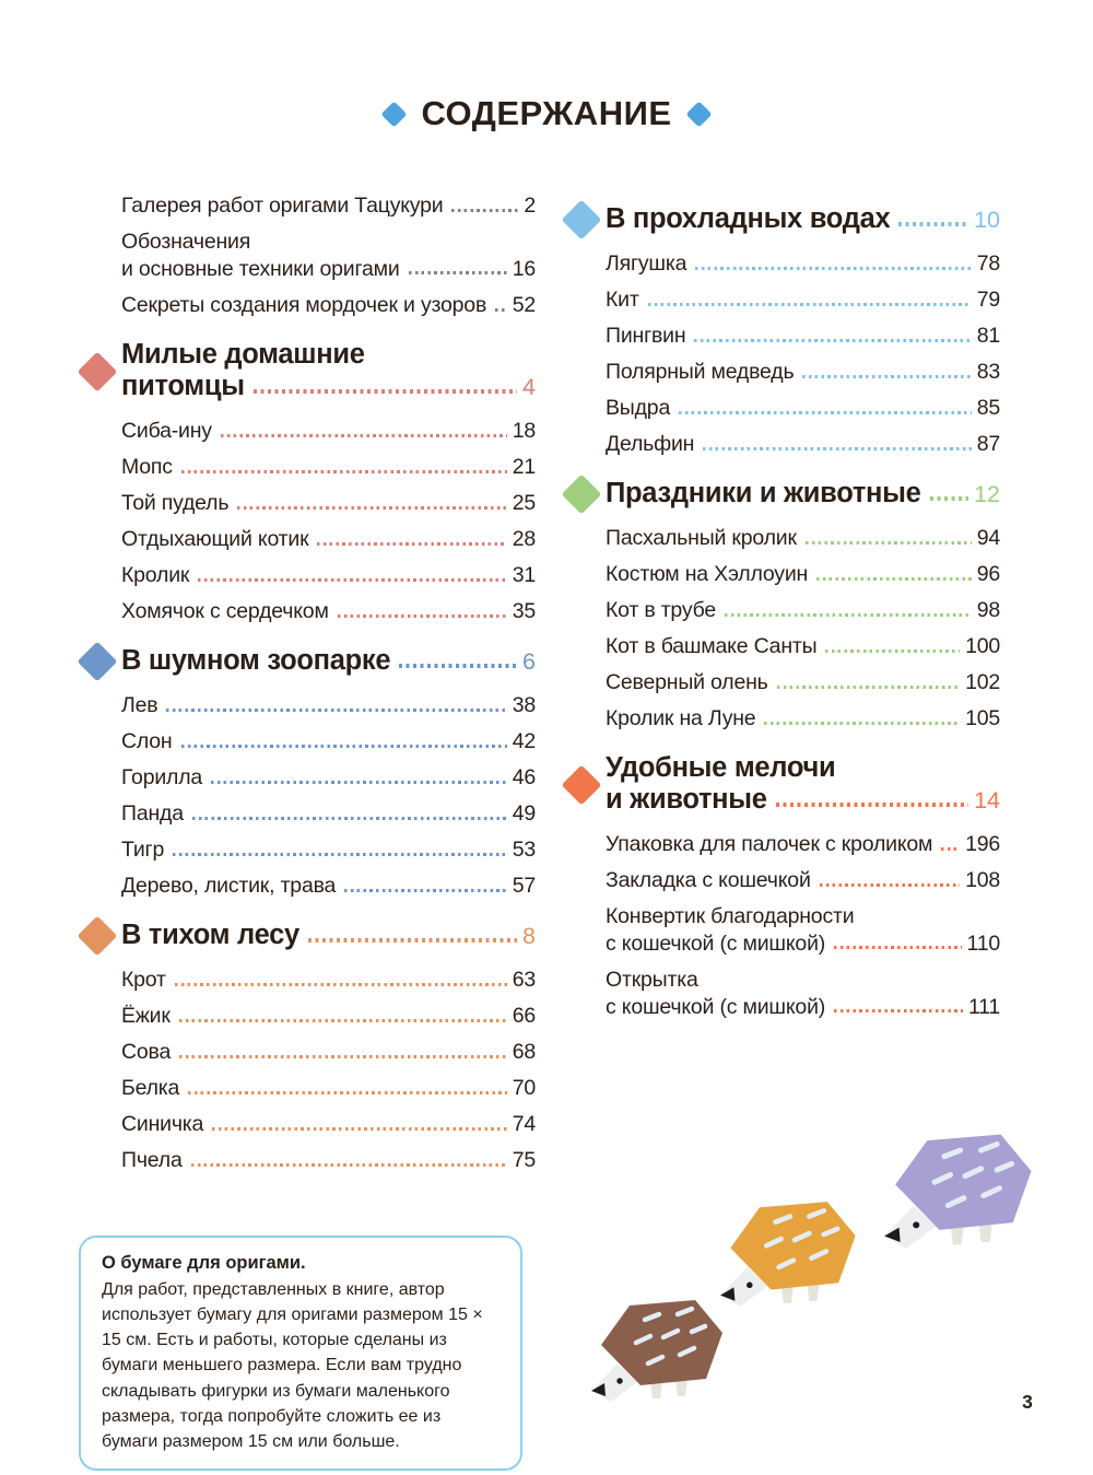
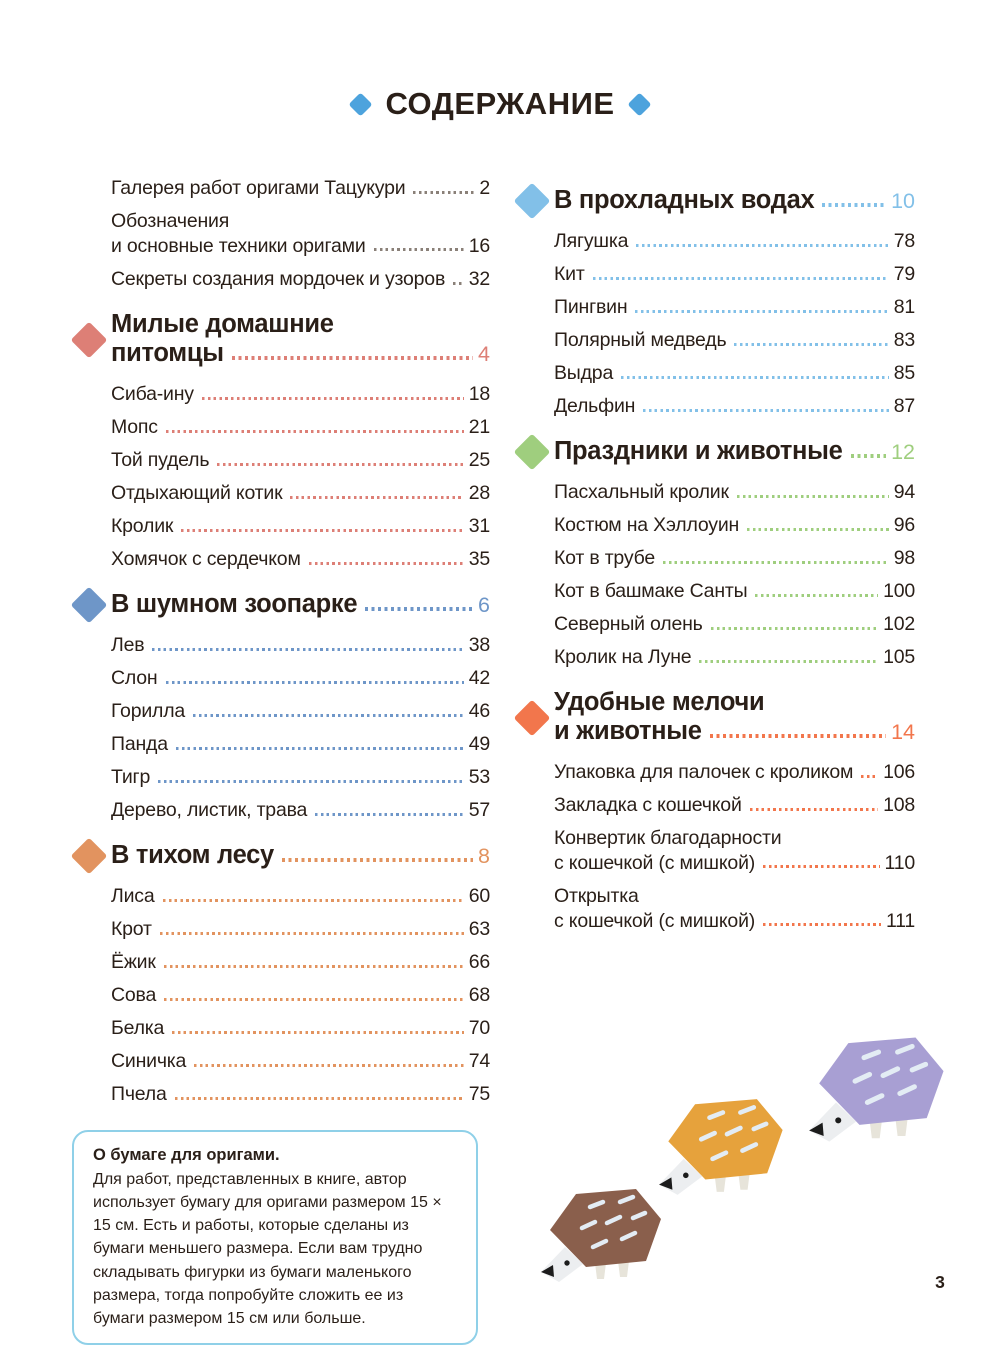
  СОДЕРЖАНИЕ
  Галерея работ оригами Тацукури
  2
  Обозначения
  и основные техники оригами
  16
  Секреты создания мордочек и узоров
- 52
+ 32
  Милые домашние
  питомцы
  4
  Сиба-ину
  18
  Мопс
  21
  Той пудель
  25
  Отдыхающий котик
  28
  Кролик
  31
  Хомячок с сердечком
  35
  В шумном зоопарке
  6
  Лев
  38
  Слон
  42
  Горилла
  46
  Панда
  49
  Тигр
  53
  Дерево, листик, трава
  57
  В тихом лесу
  8
+ Лиса
+ 60
  Крот
  63
  Ёжик
  66
  Сова
  68
  Белка
  70
  Синичка
  74
  Пчела
  75
  В прохладных водах
  10
  Лягушка
  78
  Кит
  79
  Пингвин
  81
  Полярный медведь
  83
  Выдра
  85
  Дельфин
  87
  Праздники и животные
  12
  Пасхальный кролик
  94
  Костюм на Хэллоуин
  96
  Кот в трубе
  98
  Кот в башмаке Санты
  100
  Северный олень
  102
  Кролик на Луне
  105
  Удобные мелочи
  и животные
  14
  Упаковка для палочек с кроликом
- 196
+ 106
  Закладка с кошечкой
  108
  Конвертик благодарности
  с кошечкой (с мишкой)
  110
  Открытка
  с кошечкой (с мишкой)
  111
  О бумаге для оригами.
  Для работ, представленных в книге, автор использует бумагу для оригами размером 15 × 15 см. Есть и работы, которые сделаны из бумаги меньшего размера. Если вам трудно складывать фигурки из бумаги маленького размера, тогда попробуйте сложить ее из бумаги размером 15 см или больше.
  3
